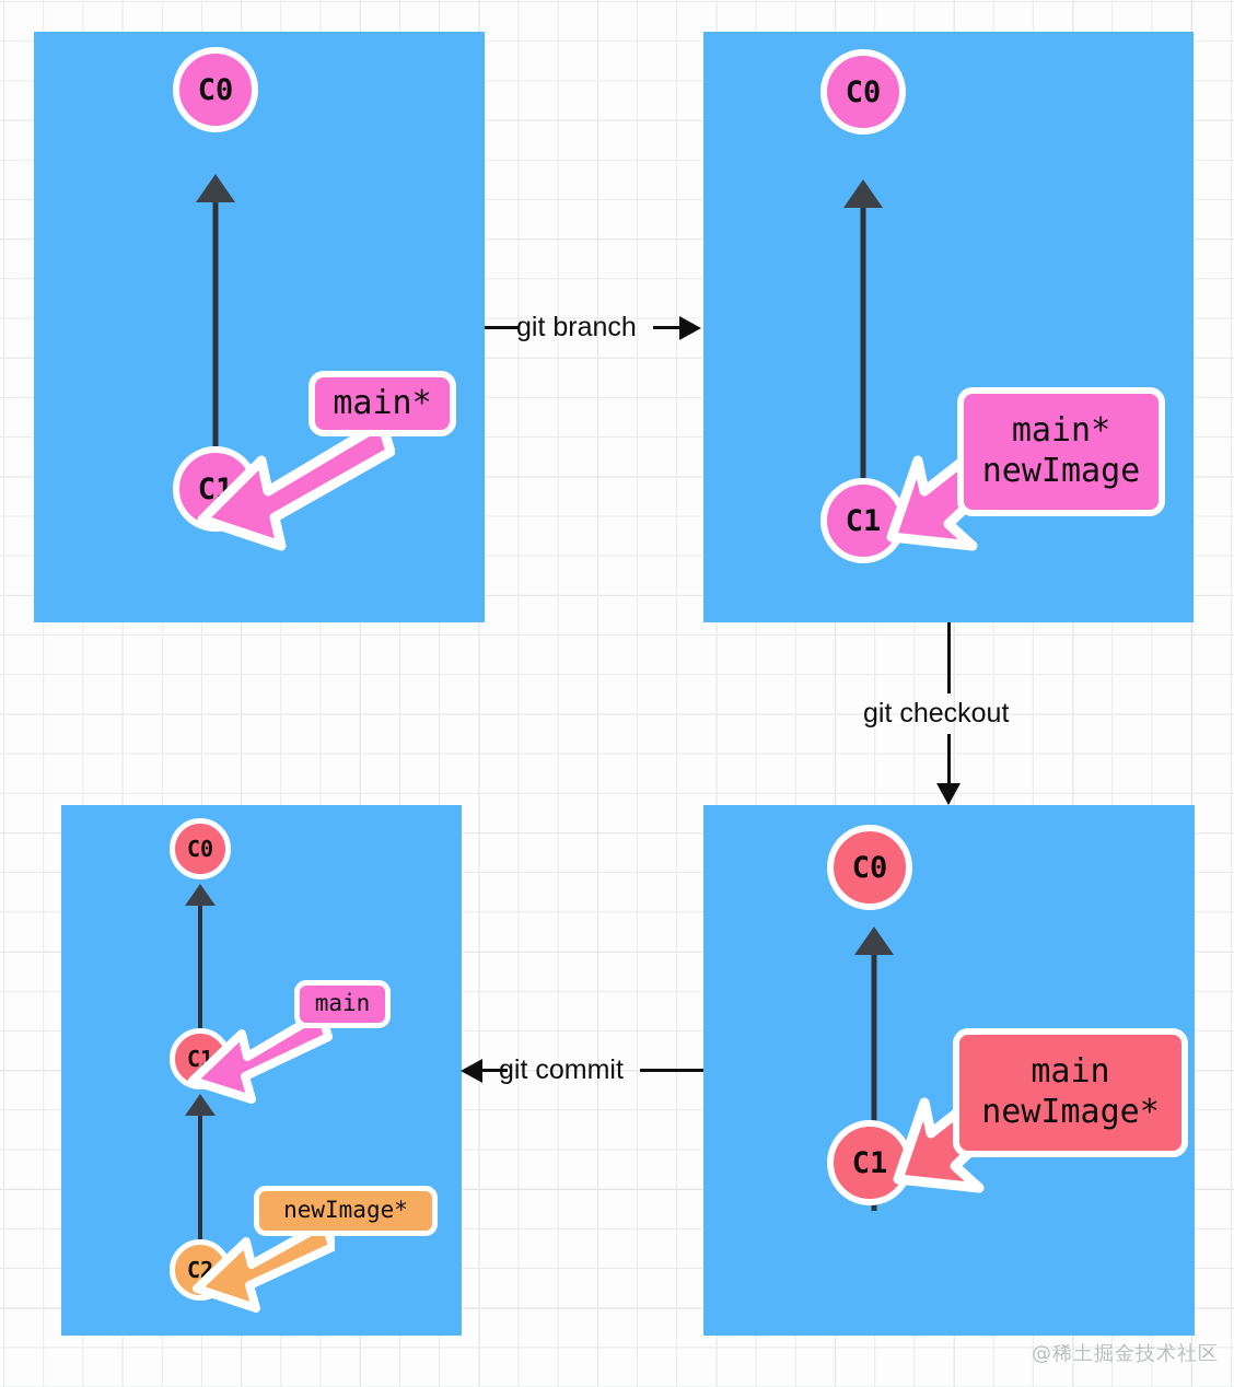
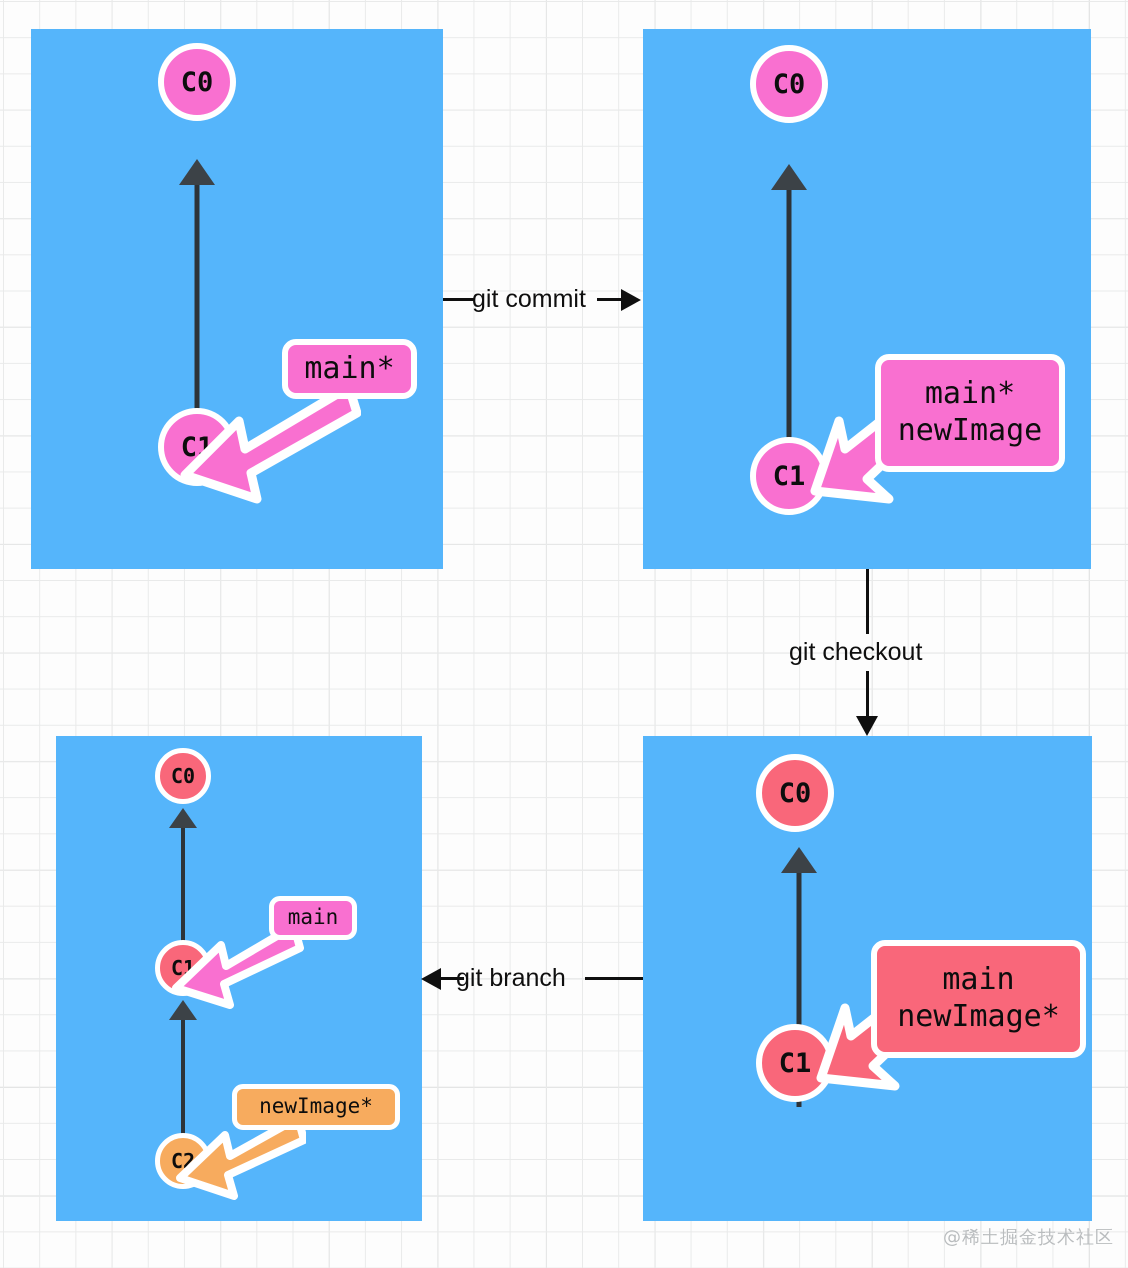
  C0
  C1
  main*
  C0
  C1
  main*
  newImage
  C0
  C1
  C2
  main
  newImage*
  C0
  C1
  main
  newImage*
- git branch
+ git commit
  git checkout
- git commit
+ git branch
  @稀土掘金技术社区
